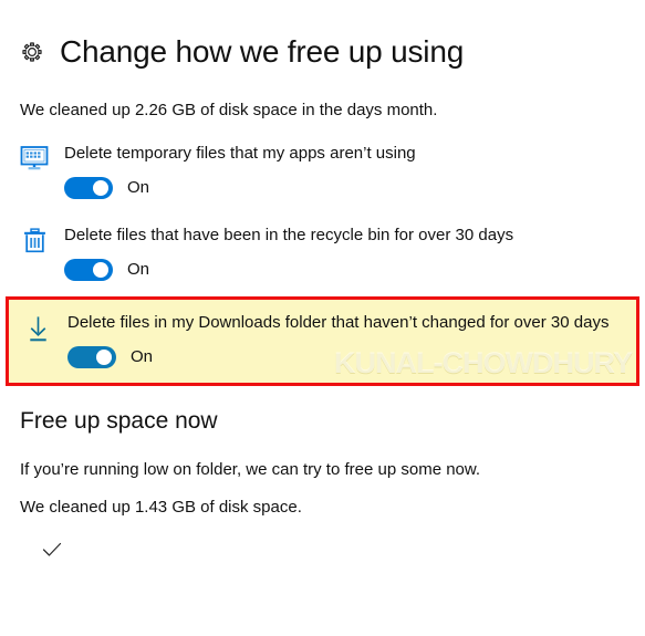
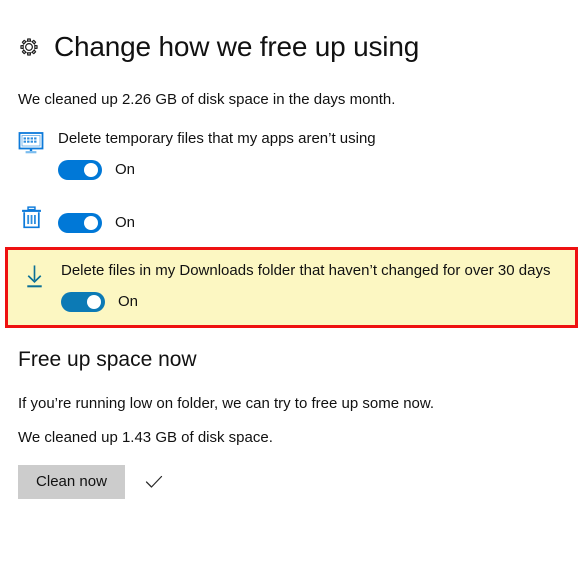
  Change how we free up using
  We cleaned up 2.26 GB of disk space in the days month.
  Delete temporary files that my apps aren’t using
  On
- Delete files that have been in the recycle bin for over 30 days
  On
  Delete files in my Downloads folder that haven’t changed for over 30 days
  On
- KUNAL-CHOWDHURY
  Free up space now
  If you’re running low on folder, we can try to free up some now.
  We cleaned up 1.43 GB of disk space.
+ Clean now
